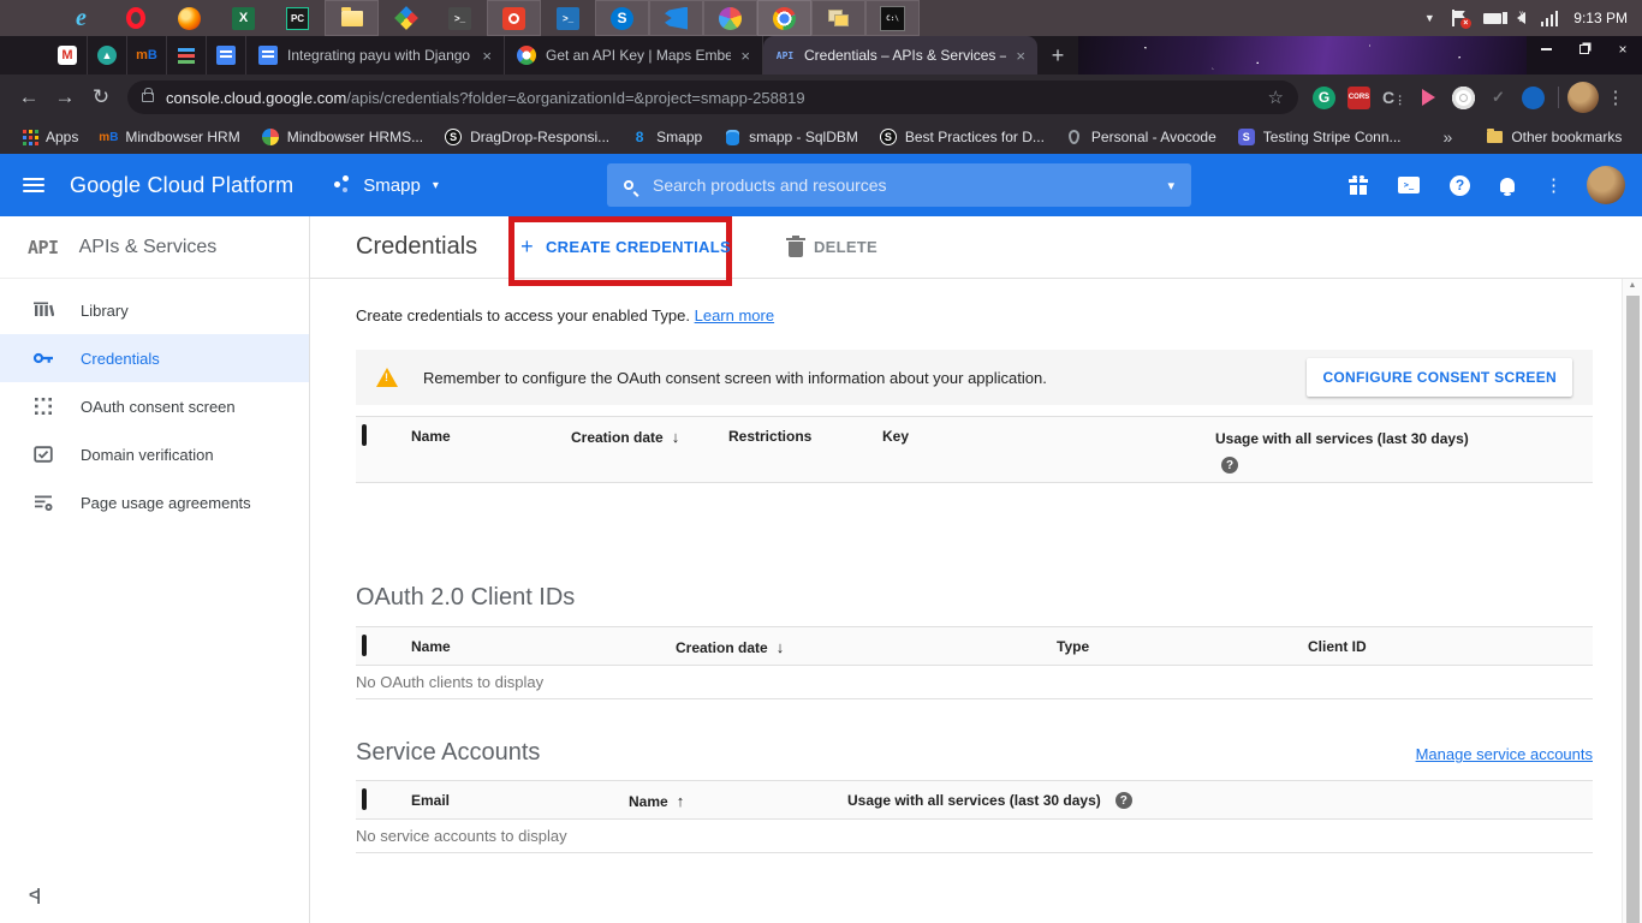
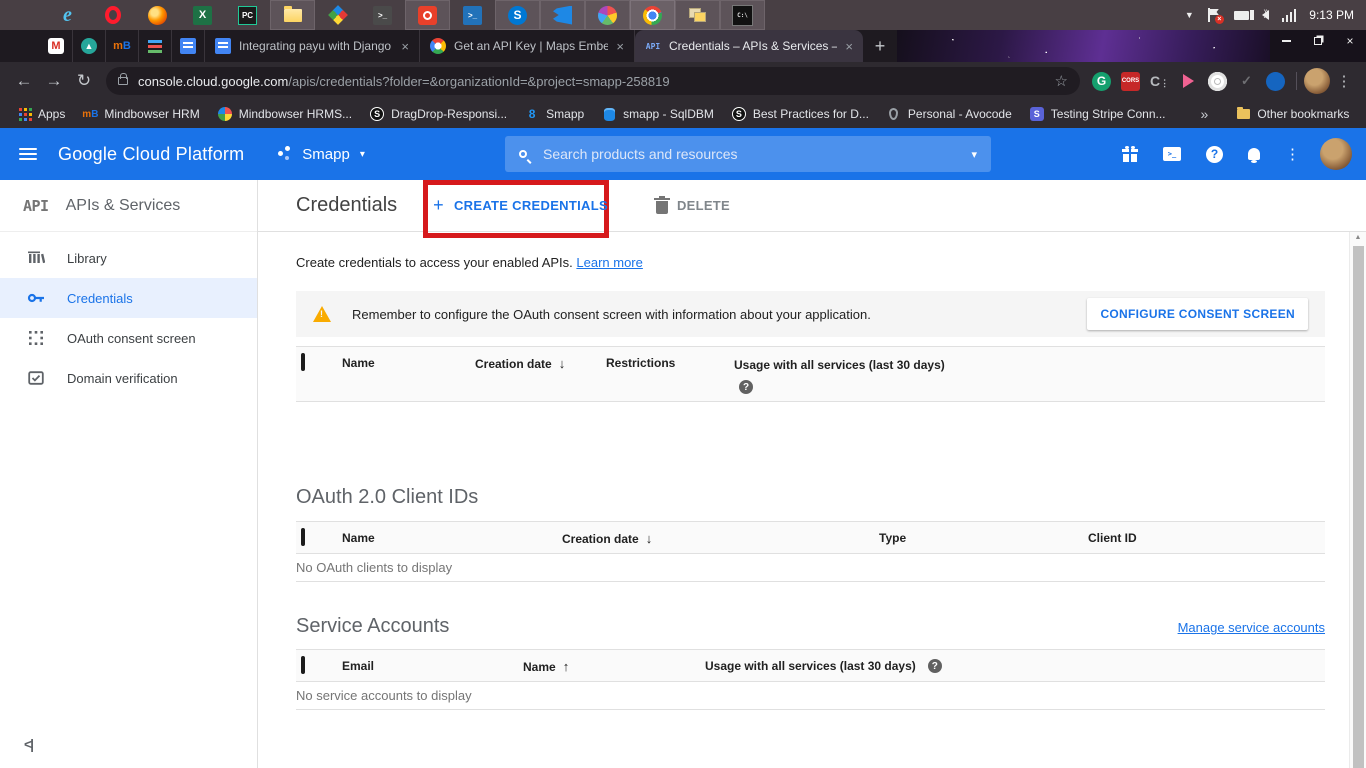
  e
  X
  PC
  >_
  >_
  S
  ▼
  9:13 PM
  M
  ▲
  m
  B
  Integrating payu with Django
  ×
  Get an API Key | Maps Embe
  ×
  API
  Credentials – APIs & Services –
  ×
  +
  ×
  ←
  →
  ↻
  console.cloud.google.com
  /apis/credentials?folder=&organizationId=&project=smapp-258819
  ☆
  G
  C
  ✓
  ⋮
  Apps
  m
  B
  Mindbowser HRM
  Mindbowser HRMS...
  S
  DragDrop-Responsi...
  8
  Smapp
  smapp - SqlDBM
  S
  Best Practices for D...
  Personal - Avocode
  S
  Testing Stripe Conn...
  »
  Other bookmarks
  Google Cloud Platform
  Smapp
  ▾
  Search products and resources
  ▾
  >_
  ?
  ⋮
  API
  APIs & Services
  Library
  Credentials
  OAuth consent screen
  Domain verification
- Page usage agreements
  <|
  Credentials
  +
  CREATE CREDENTIALS
  DELETE
- Create credentials to access your enabled Type. Learn more
+ Create credentials to access your enabled APIs. Learn more
  Remember to configure the OAuth consent screen with information about your application.
  CONFIGURE CONSENT SCREEN
  Name
  Creation date
  ↓
  Restrictions
- Key
  Usage with all services (last 30 days)?
  OAuth 2.0 Client IDs
  Name
  Creation date
  ↓
  Type
  Client ID
  No OAuth clients to display
  Service Accounts
  Manage service accounts
  Email
  Name
  ↑
  Usage with all services (last 30 days)
  ?
  No service accounts to display
